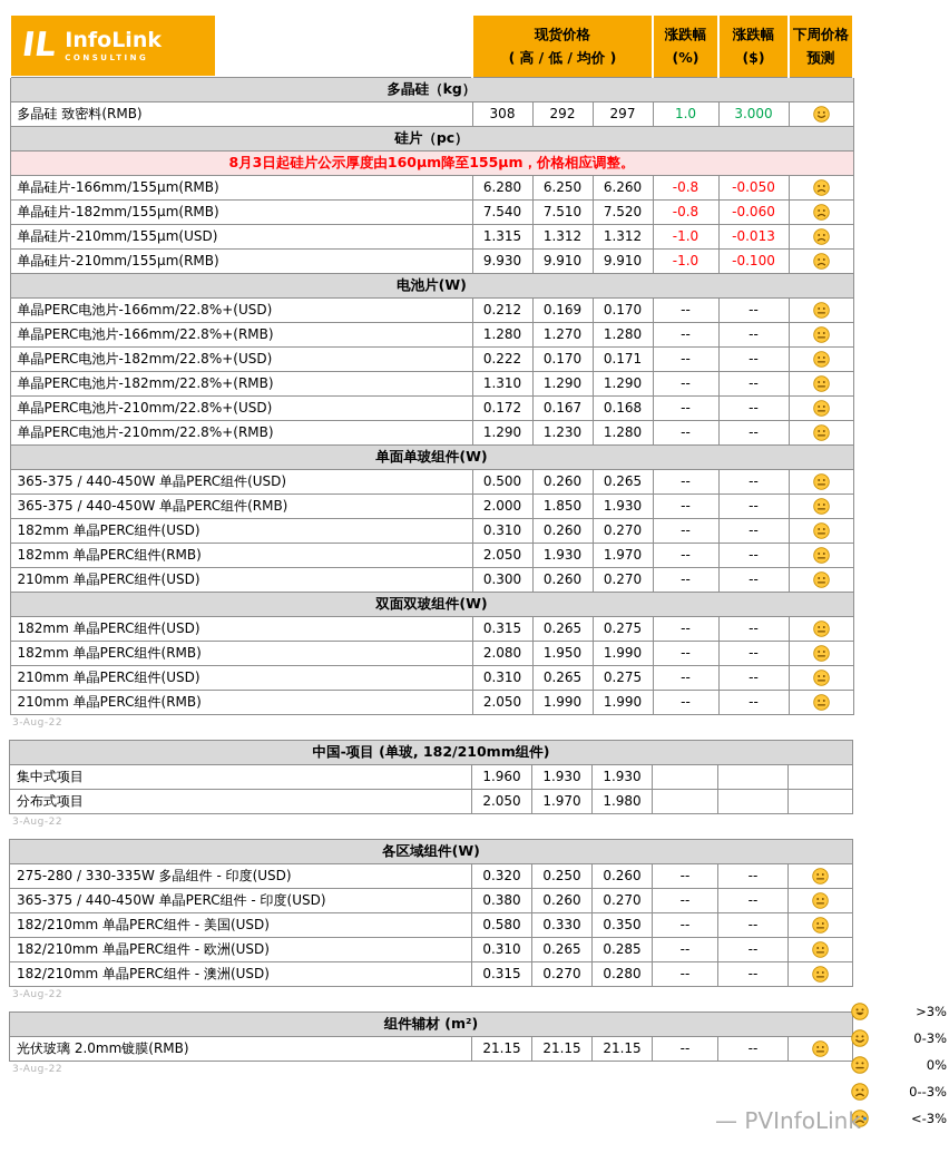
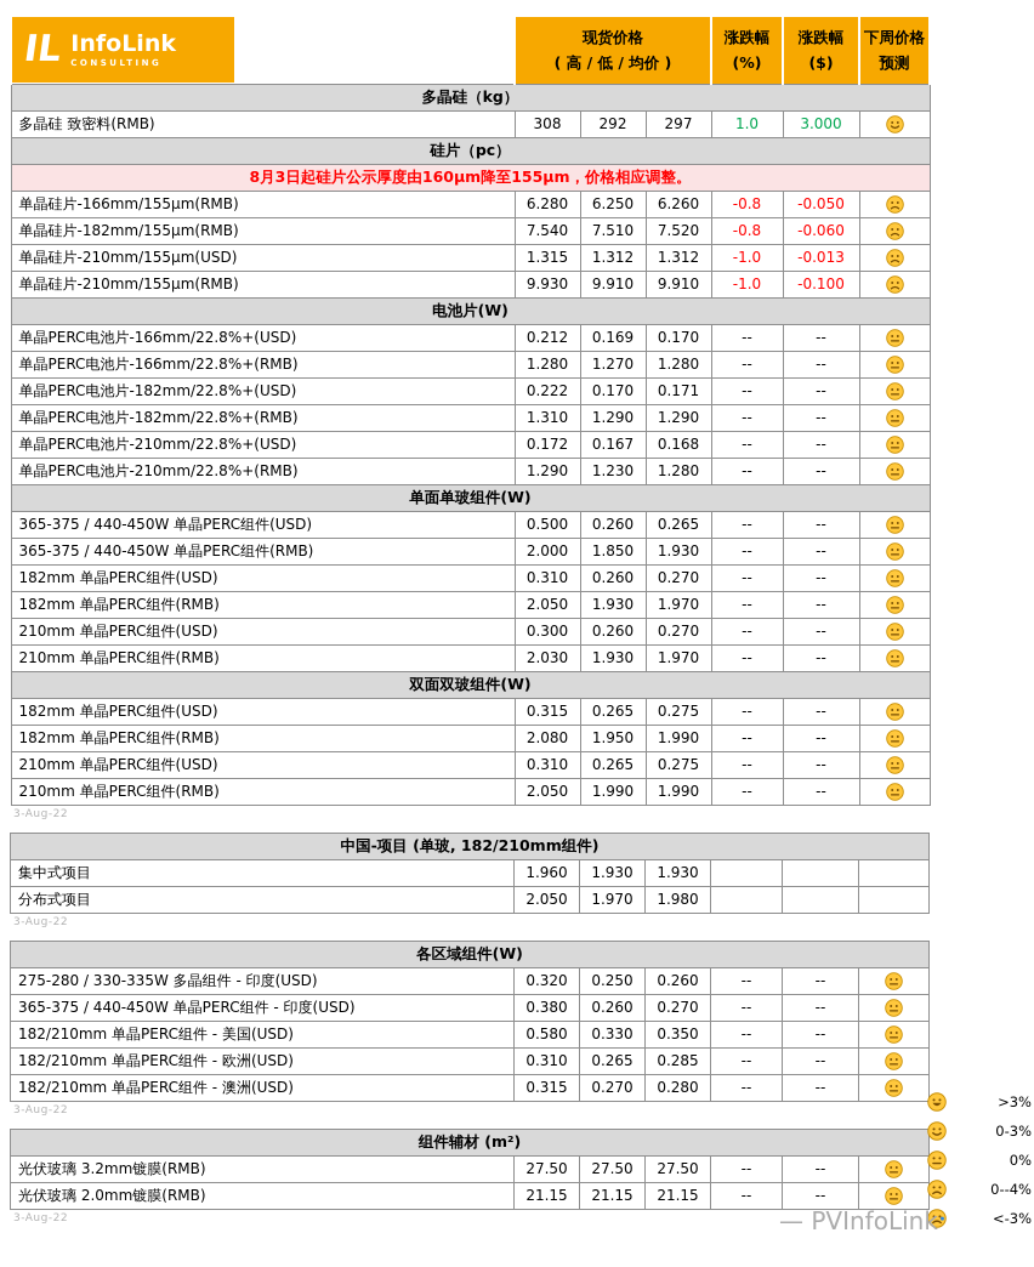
  多晶硅（kg）
  多晶硅 致密料(RMB)	308	292	297	1.0	3.000
  硅片（pc）
  8月3日起硅片公示厚度由160μm降至155μm，价格相应调整。
  单晶硅片-166mm/155μm(RMB)	6.280	6.250	6.260	-0.8	-0.050
  单晶硅片-182mm/155μm(RMB)	7.540	7.510	7.520	-0.8	-0.060
  单晶硅片-210mm/155μm(USD)	1.315	1.312	1.312	-1.0	-0.013
  单晶硅片-210mm/155μm(RMB)	9.930	9.910	9.910	-1.0	-0.100
  电池片(W)
  单晶PERC电池片-166mm/22.8%+(USD)	0.212	0.169	0.170	--	--
  单晶PERC电池片-166mm/22.8%+(RMB)	1.280	1.270	1.280	--	--
  单晶PERC电池片-182mm/22.8%+(USD)	0.222	0.170	0.171	--	--
  单晶PERC电池片-182mm/22.8%+(RMB)	1.310	1.290	1.290	--	--
  单晶PERC电池片-210mm/22.8%+(USD)	0.172	0.167	0.168	--	--
  单晶PERC电池片-210mm/22.8%+(RMB)	1.290	1.230	1.280	--	--
  单面单玻组件(W)
  365-375 / 440-450W 单晶PERC组件(USD)	0.500	0.260	0.265	--	--
  365-375 / 440-450W 单晶PERC组件(RMB)	2.000	1.850	1.930	--	--
  182mm 单晶PERC组件(USD)	0.310	0.260	0.270	--	--
  182mm 单晶PERC组件(RMB)	2.050	1.930	1.970	--	--
  210mm 单晶PERC组件(USD)	0.300	0.260	0.270	--	--
+ 210mm 单晶PERC组件(RMB)	2.030	1.930	1.970	--	--
  双面双玻组件(W)
  182mm 单晶PERC组件(USD)	0.315	0.265	0.275	--	--
  182mm 单晶PERC组件(RMB)	2.080	1.950	1.990	--	--
  210mm 单晶PERC组件(USD)	0.310	0.265	0.275	--	--
  210mm 单晶PERC组件(RMB)	2.050	1.990	1.990	--	--
  3-Aug-22
  中国-项目 (单玻, 182/210mm组件)
  集中式项目	1.960	1.930	1.930
  分布式项目	2.050	1.970	1.980
  3-Aug-22
  各区域组件(W)
  275-280 / 330-335W 多晶组件 - 印度(USD)	0.320	0.250	0.260	--	--
  365-375 / 440-450W 单晶PERC组件 - 印度(USD)	0.380	0.260	0.270	--	--
  182/210mm 单晶PERC组件 - 美国(USD)	0.580	0.330	0.350	--	--
  182/210mm 单晶PERC组件 - 欧洲(USD)	0.310	0.265	0.285	--	--
  182/210mm 单晶PERC组件 - 澳洲(USD)	0.315	0.270	0.280	--	--
  3-Aug-22
  组件辅材 (m²)
+ 光伏玻璃 3.2mm镀膜(RMB)	27.50	27.50	27.50	--	--
  光伏玻璃 2.0mm镀膜(RMB)	21.15	21.15	21.15	--	--
  3-Aug-22
  >3%
  0-3%
  0%
- 0--3%
+ 0--4%
  <-3%
  — PVInfoLink
